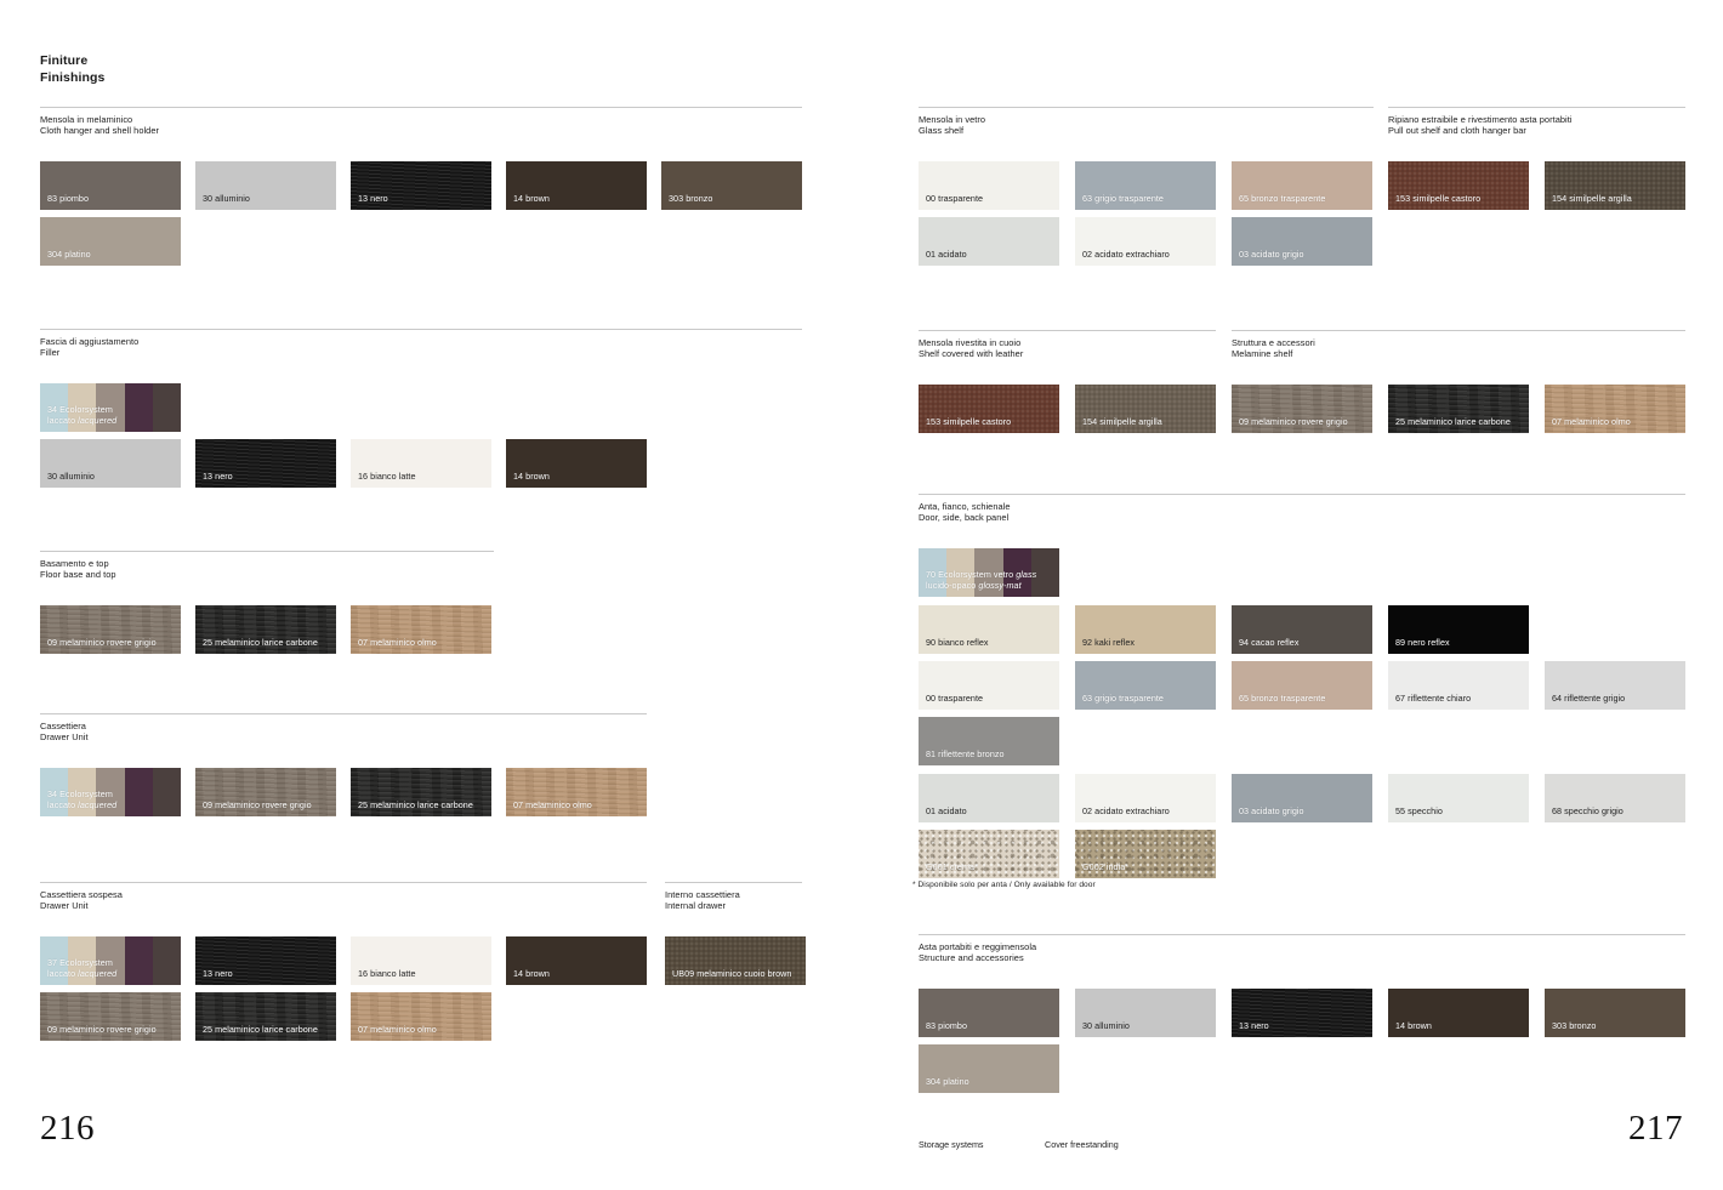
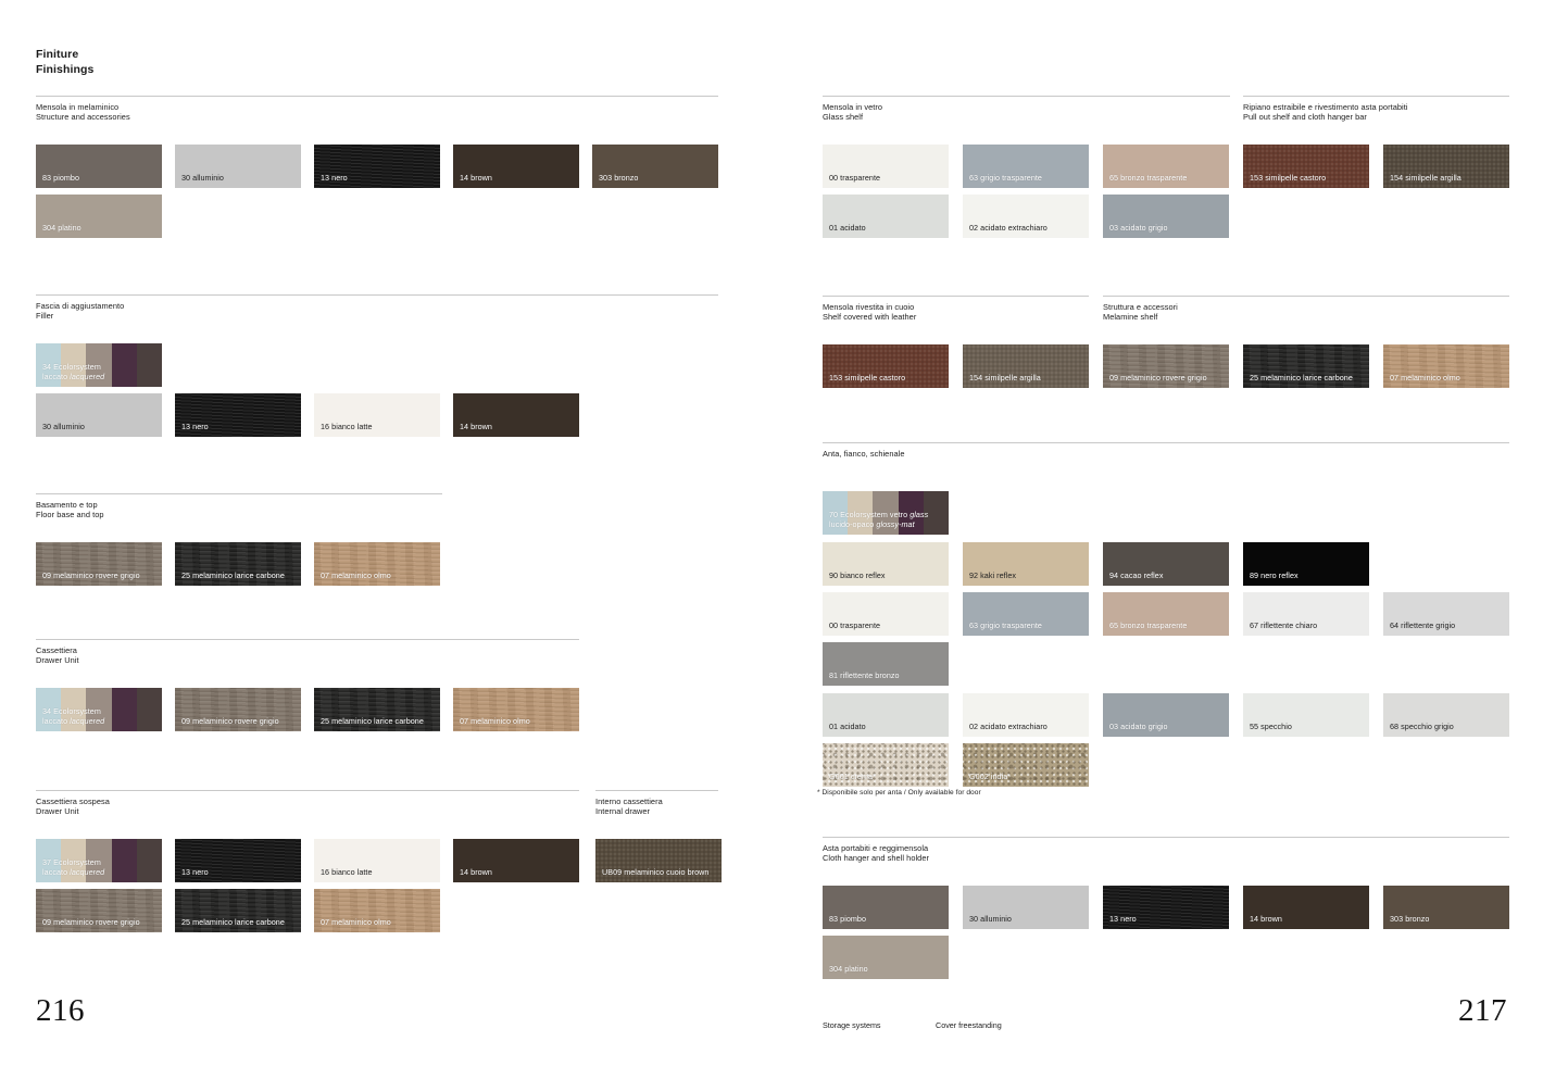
  Finiture
  Finishings
  Mensola in melaminico
- Cloth hanger and shell holder
+ Structure and accessories
  83 piombo
  30 alluminio
  13 nero
  14 brown
  303 bronzo
  304 platino
  Fascia di aggiustamento
  Filler
  34 Ecolorsystem
  laccato lacquered
  30 alluminio
  13 nero
  16 bianco latte
  14 brown
  Basamento e top
  Floor base and top
  09 melaminico rovere grigio
  25 melaminico larice carbone
  07 melaminico olmo
  Cassettiera
  Drawer Unit
  34 Ecolorsystem
  laccato lacquered
  09 melaminico rovere grigio
  25 melaminico larice carbone
  07 melaminico olmo
  Cassettiera sospesa
  Drawer Unit
  37 Ecolorsystem
  laccato lacquered
  13 nero
  16 bianco latte
  14 brown
  09 melaminico rovere grigio
  25 melaminico larice carbone
  07 melaminico olmo
  Interno cassettiera
  Internal drawer
  UB09 melaminico cuoio brown
  Mensola in vetro
  Glass shelf
  00 trasparente
  63 grigio trasparente
  65 bronzo trasparente
  01 acidato
  02 acidato extrachiaro
  03 acidato grigio
  Ripiano estraibile e rivestimento asta portabiti
  Pull out shelf and cloth hanger bar
  153 similpelle castoro
  154 similpelle argilla
  Mensola rivestita in cuoio
  Shelf covered with leather
  153 similpelle castoro
  154 similpelle argilla
  Struttura e accessori
  Melamine shelf
  09 melaminico rovere grigio
  25 melaminico larice carbone
  07 melaminico olmo
  Anta, fianco, schienale
- Door, side, back panel
  70 Ecolorsystem vetro glass
  lucido-opaco glossy-mat
  90 bianco reflex
  92 kaki reflex
  94 cacao reflex
  89 nero reflex
  00 trasparente
  63 grigio trasparente
  65 bronzo trasparente
  67 riflettente chiaro
  64 riflettente grigio
  81 riflettente bronzo
  01 acidato
  02 acidato extrachiaro
  03 acidato grigio
  55 specchio
  68 specchio grigio
  G001 crema*
  G002 india*
  Asta portabiti e reggimensola
- Structure and accessories
+ Cloth hanger and shell holder
  83 piombo
  30 alluminio
  13 nero
  14 brown
  303 bronzo
  304 platino
  216
  217
  Storage systems
  Cover freestanding
